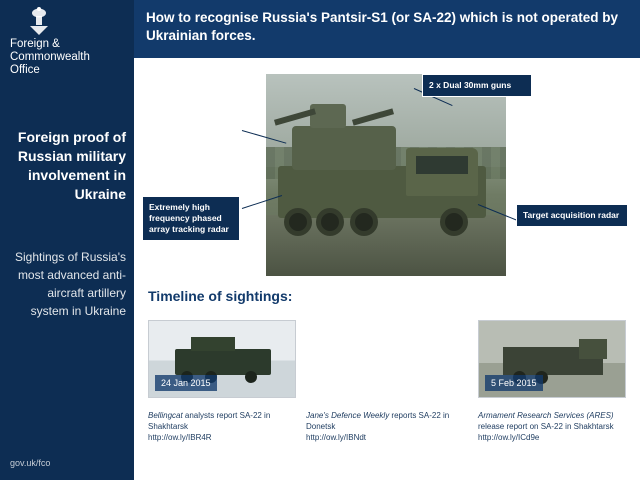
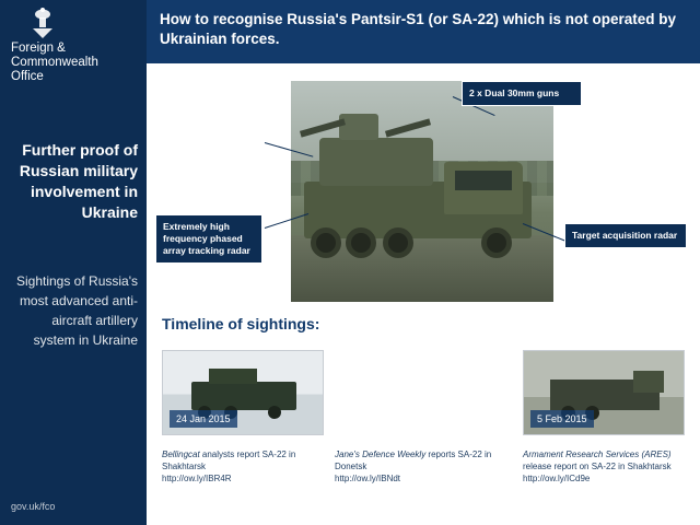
  Foreign &
  Commonwealth
  Office
- Foreign proof of Russian military involvement in Ukraine
+ Further proof of Russian military involvement in Ukraine
  Sightings of Russia's most advanced anti-aircraft artillery system in Ukraine
  gov.uk/fco
  How to recognise Russia's Pantsir-S1 (or SA-22) which is not operated by Ukrainian forces.
  2 x Dual 30mm guns
  Extremely high frequency phased array tracking radar
  Target acquisition radar
  Timeline of sightings:
  24 Jan 2015
  5 Feb 2015
  Bellingcat analysts report SA-22 in Shakhtarsk
  http://ow.ly/IBR4R
  Jane's Defence Weekly reports SA-22 in Donetsk
  http://ow.ly/IBNdt
  Armament Research Services (ARES) release report on SA-22 in Shakhtarsk
  http://ow.ly/ICd9e
